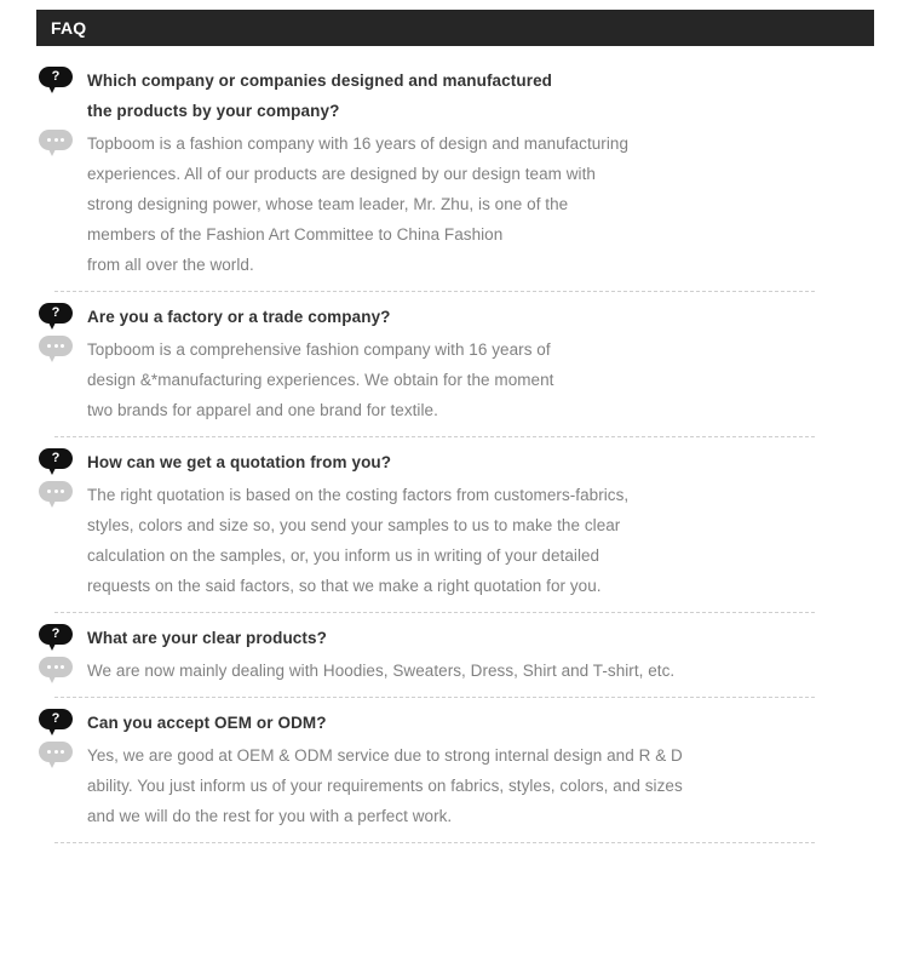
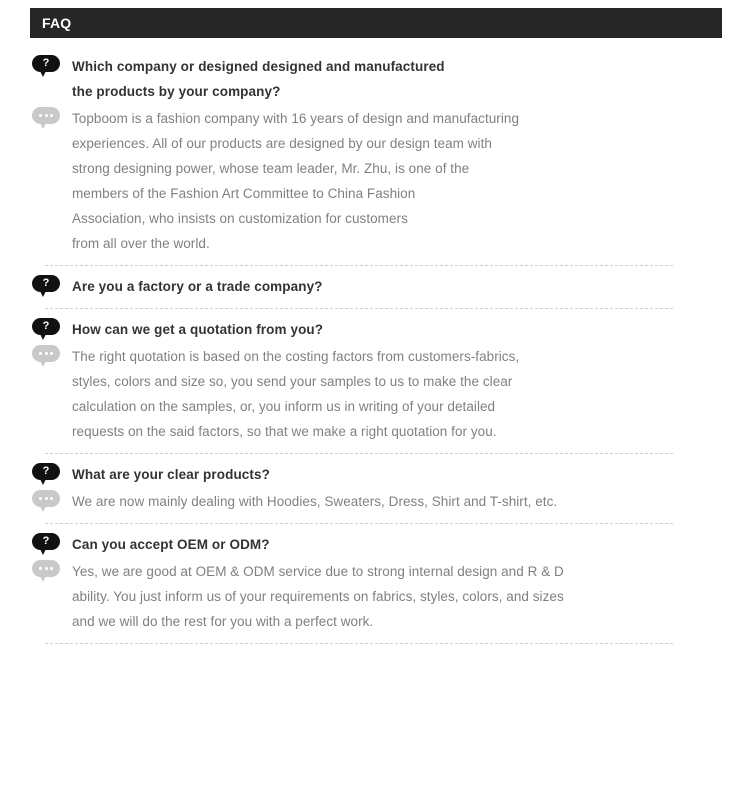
  FAQ
  ?
- Which company or companies designed and manufactured
+ Which company or designed designed and manufactured
  the products by your company?
  Topboom is a fashion company with 16 years of design and manufacturing
  experiences. All of our products are designed by our design team with
  strong designing power, whose team leader, Mr. Zhu, is one of the
  members of the Fashion Art Committee to China Fashion
+ Association, who insists on customization for customers
  from all over the world.
  ?
  Are you a factory or a trade company?
- Topboom is a comprehensive fashion company with 16 years of
- design &*manufacturing experiences. We obtain for the moment
- two brands for apparel and one brand for textile.
  ?
  How can we get a quotation from you?
  The right quotation is based on the costing factors from customers-fabrics,
  styles, colors and size so, you send your samples to us to make the clear
  calculation on the samples, or, you inform us in writing of your detailed
  requests on the said factors, so that we make a right quotation for you.
  ?
  What are your clear products?
  We are now mainly dealing with Hoodies, Sweaters, Dress, Shirt and T-shirt, etc.
  ?
  Can you accept OEM or ODM?
  Yes, we are good at OEM & ODM service due to strong internal design and R & D
  ability. You just inform us of your requirements on fabrics, styles, colors, and sizes
  and we will do the rest for you with a perfect work.
